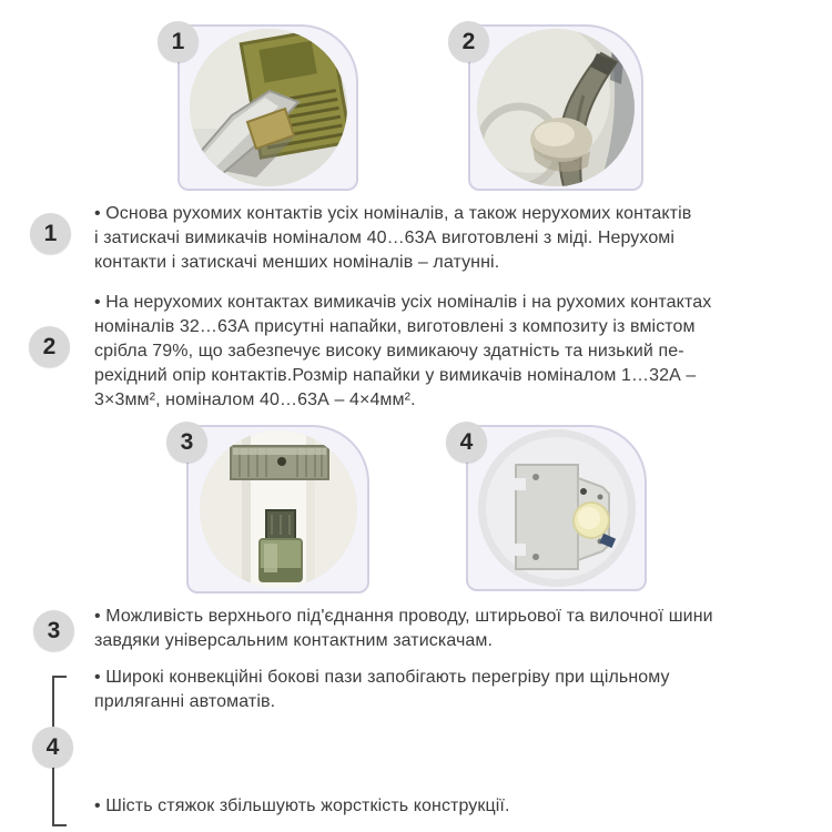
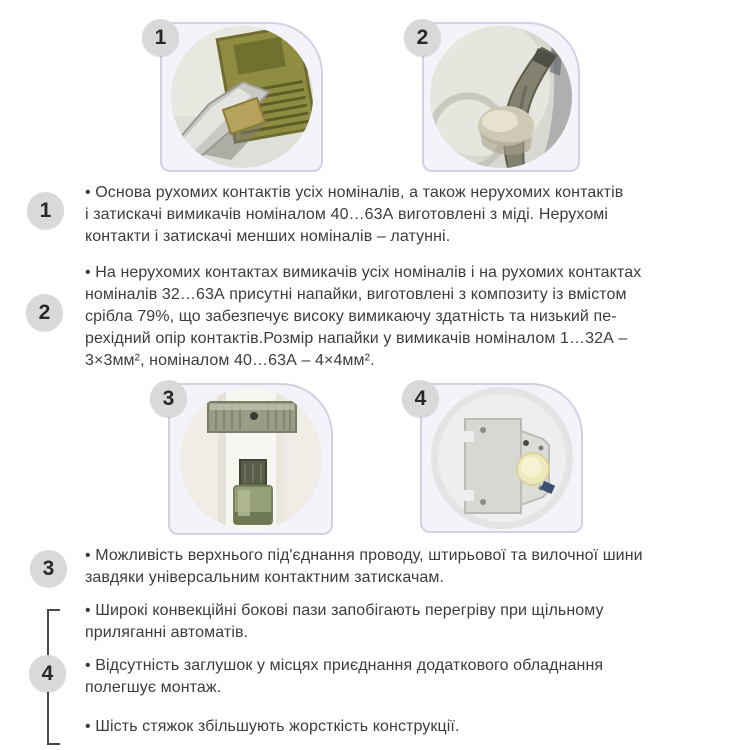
  1
  2
  1
  • Основа рухомих контактів усіх номіналів, а також нерухомих контактів
  і затискачі вимикачів номіналом 40…63А виготовлені з міді. Нерухомі
  контакти і затискачі менших номіналів – латунні.
  2
  • На нерухомих контактах вимикачів усіх номіналів і на рухомих контактах
  номіналів 32…63А присутні напайки, виготовлені з композиту із вмістом
  срібла 79%, що забезпечує високу вимикаючу здатність та низький пе-
  рехідний опір контактів.Розмір напайки у вимикачів номіналом 1…32А –
  3×3мм², номіналом 40…63А – 4×4мм².
  3
  4
  3
  • Можливість верхнього під'єднання проводу, штирьової та вилочної шини
  завдяки універсальним контактним затискачам.
  4
  • Широкі конвекційні бокові пази запобігають перегріву при щільному
  приляганні автоматів.
+ • Відсутність заглушок у місцях приєднання додаткового обладнання
+ полегшує монтаж.
  • Шість стяжок збільшують жорсткість конструкції.
